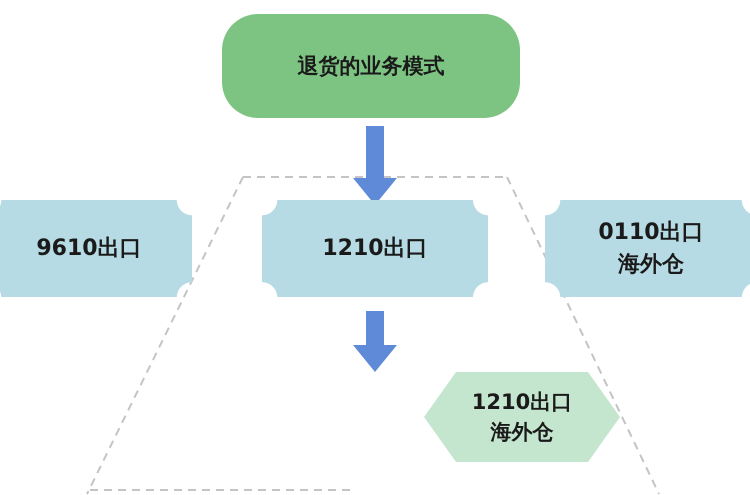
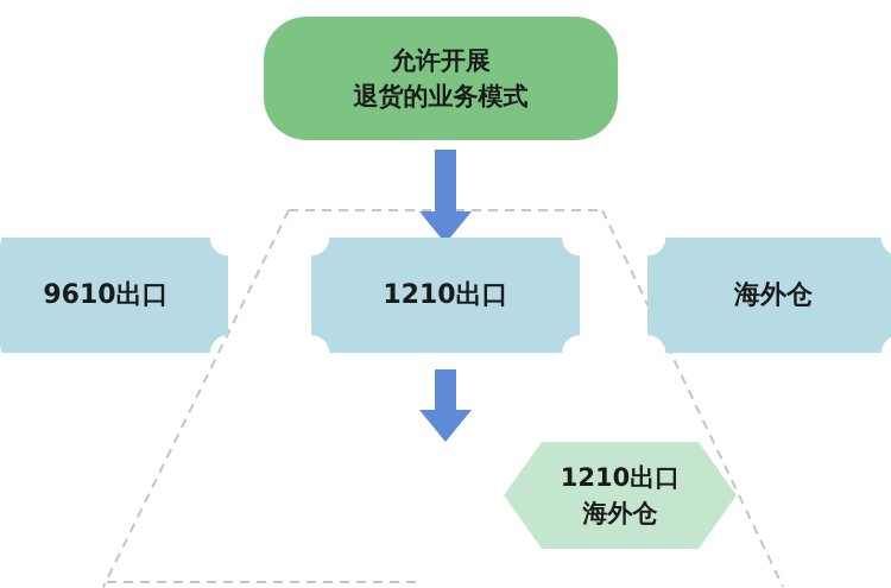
+ 允许开展
  退货的业务模式
  9610出口
  1210出口
- 0110出口
  海外仓
  1210出口
  海外仓
